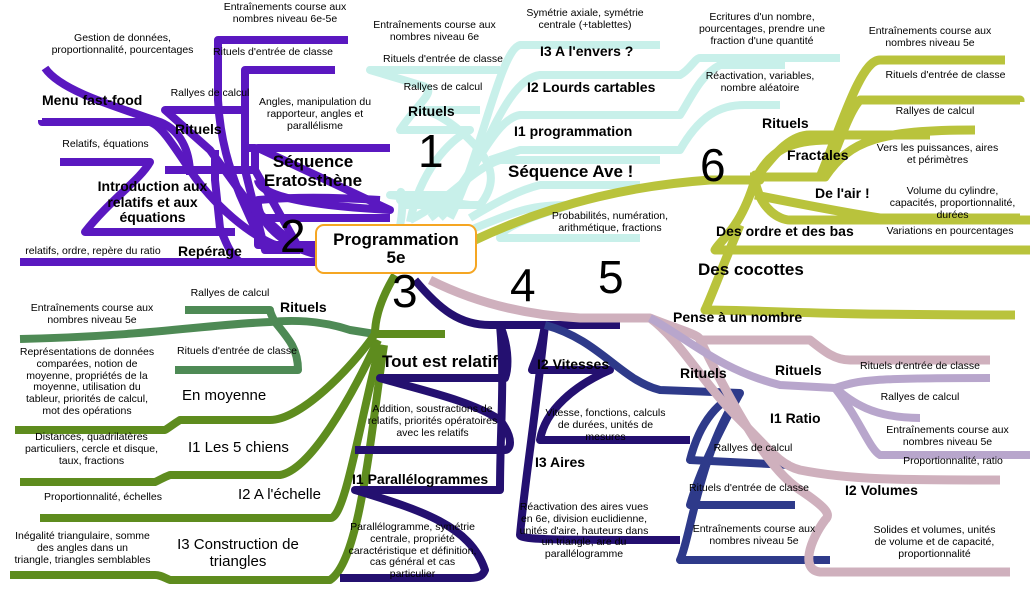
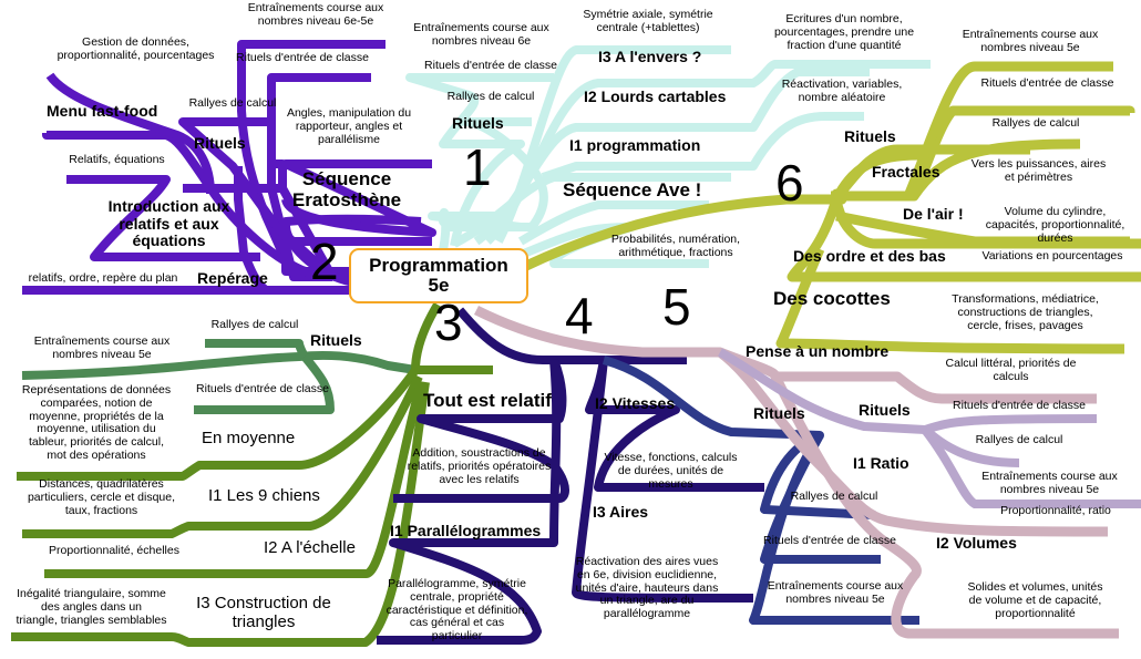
  1
  2
  3
  4
  5
  6
  Programmation
  5e
  Entraînements course aux
  nombres niveau 6e
  Rituels d'entrée de classe
  Rallyes de calcul
  Rituels
  Symétrie axiale, symétrie
  centrale (+tablettes)
  I3 A l'envers ?
  I2 Lourds cartables
  Ecritures d'un nombre,
  pourcentages, prendre une
  fraction d'une quantité
  I1 programmation
  Réactivation, variables,
  nombre aléatoire
  Séquence Ave !
  Probabilités, numération,
  arithmétique, fractions
  Entraînements course aux
  nombres niveau 6e-5e
  Rituels d'entrée de classe
  Rallyes de calcul
  Rituels
  Gestion de données,
  proportionnalité, pourcentages
  Menu fast-food
  Angles, manipulation du
  rapporteur, angles et
  parallélisme
  Séquence
  Eratosthène
  Relatifs, équations
  Introduction aux
  relatifs et aux
  équations
- relatifs, ordre, repère du ratio
+ relatifs, ordre, repère du plan
  Repérage
  Rallyes de calcul
  Rituels
  Entraînements course aux
  nombres niveau 5e
  Rituels d'entrée de classe
  Représentations de données
  comparées, notion de
  moyenne, propriétés de la
  moyenne, utilisation du
  tableur, priorités de calcul,
  mot des opérations
  En moyenne
  Distances, quadrilatères
  particuliers, cercle et disque,
  taux, fractions
- I1 Les 5 chiens
+ I1 Les 9 chiens
  Proportionnalité, échelles
  I2 A l'échelle
  Inégalité triangulaire, somme
  des angles dans un
  triangle, triangles semblables
  I3 Construction de
  triangles
  Tout est relatif
  Addition, soustractions de
  relatifs, priorités opératoires
  avec les relatifs
  I1 Parallélogrammes
  Parallélogramme, symétrie
  centrale, propriété
  caractéristique et définition,
  cas général et cas
  particulier
  I2 Vitesses
  Vitesse, fonctions, calculs
  de durées, unités de
  mesures
  I3 Aires
  Réactivation des aires vues
  en 6e, division euclidienne,
  unités d'aire, hauteurs dans
  un triangle, are du
  parallélogramme
  Rituels
  Rallyes de calcul
  Rituels d'entrée de classe
  Entraînements course aux
  nombres niveau 5e
  Pense à un nombre
+ Calcul littéral, priorités de
+ calculs
  Rituels
  Rituels d'entrée de classe
  Rallyes de calcul
  Entraînements course aux
  nombres niveau 5e
  I1 Ratio
  Proportionnalité, ratio
  I2 Volumes
  Solides et volumes, unités
  de volume et de capacité,
  proportionnalité
  Entraînements course aux
  nombres niveau 5e
  Rituels d'entrée de classe
  Rallyes de calcul
  Rituels
  Fractales
  Vers les puissances, aires
  et périmètres
  De l'air !
  Volume du cylindre,
  capacités, proportionnalité,
  durées
  Des ordre et des bas
  Variations en pourcentages
  Des cocottes
+ Transformations, médiatrice,
+ constructions de triangles,
+ cercle, frises, pavages
